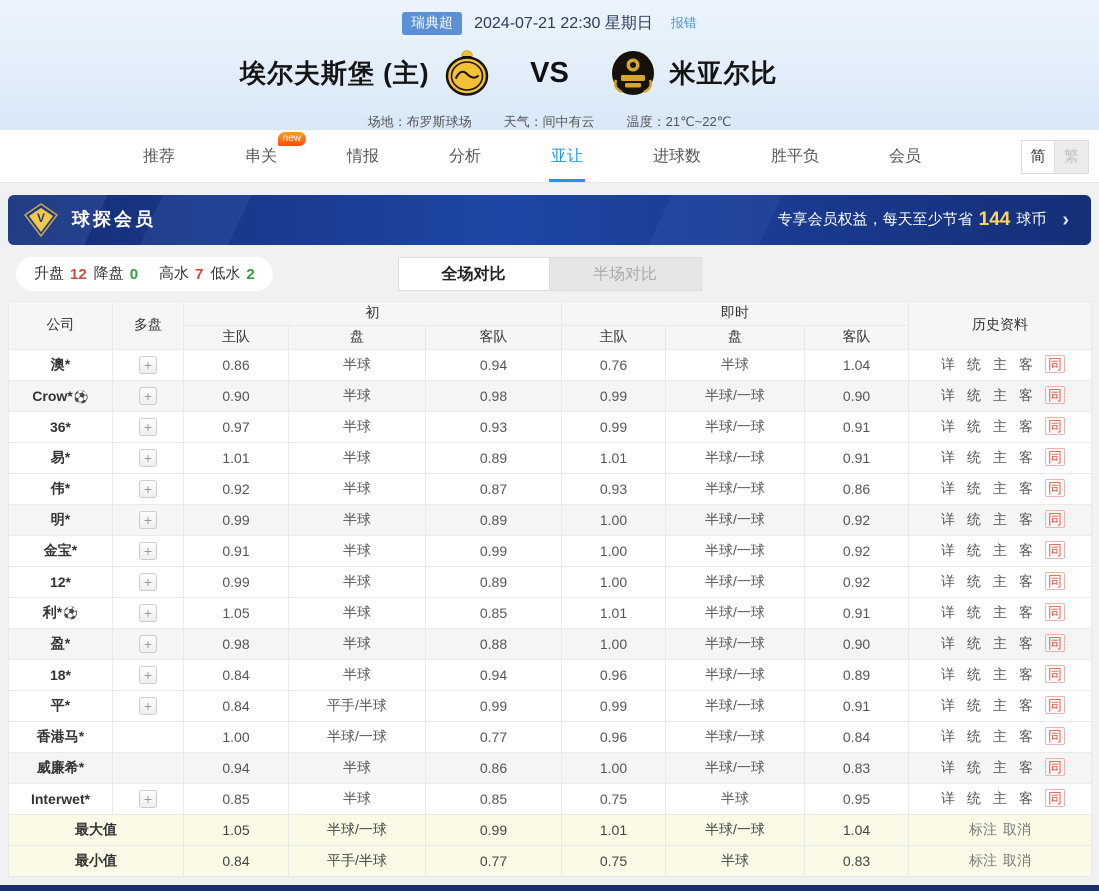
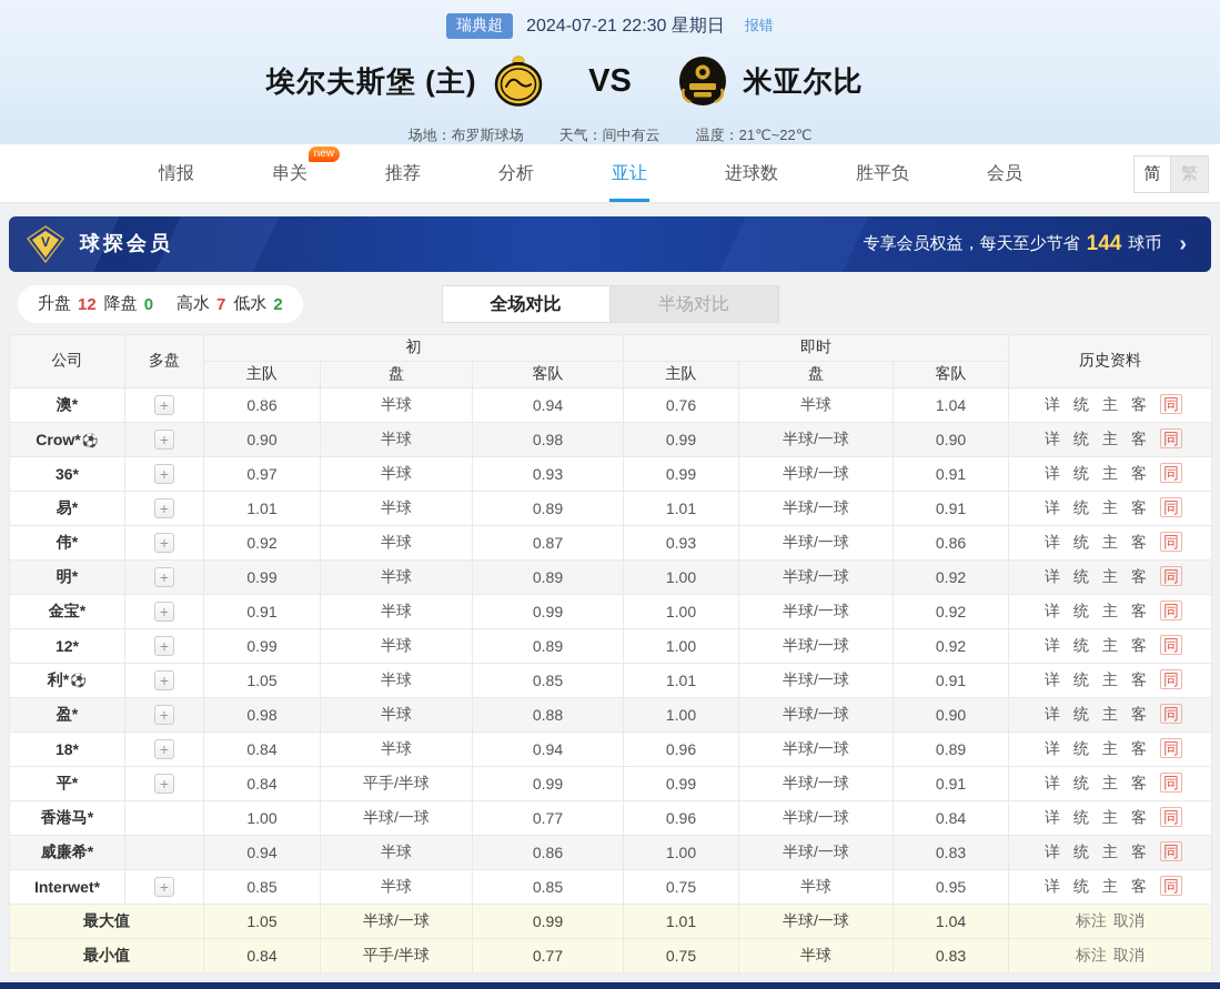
  瑞典超
  2024-07-21 22:30 星期日
  报错
  埃尔夫斯堡 (主)
  VS
  米亚尔比
  场地：布罗斯球场
  天气：间中有云
  温度：21℃~22℃
- 推荐
+ 情报
  串关
  new
- 情报
+ 推荐
  分析
  亚让
  进球数
  胜平负
  会员
  简
  繁
  V
  球探会员
  专享会员权益，每天至少节省
  144
  球币
  ›
  升盘
  12
  降盘
  0
  高水
  7
  低水
  2
  全场对比
  半场对比
  公司	多盘	初	即时	历史资料
  主队	盘	客队	主队	盘	客队
  澳*	+	0.86	半球	0.94	0.76	半球	1.04	详 统 主 客 同
  Crow*⚽	+	0.90	半球	0.98	0.99	半球/一球	0.90	详 统 主 客 同
  36*	+	0.97	半球	0.93	0.99	半球/一球	0.91	详 统 主 客 同
  易*	+	1.01	半球	0.89	1.01	半球/一球	0.91	详 统 主 客 同
  伟*	+	0.92	半球	0.87	0.93	半球/一球	0.86	详 统 主 客 同
  明*	+	0.99	半球	0.89	1.00	半球/一球	0.92	详 统 主 客 同
  金宝*	+	0.91	半球	0.99	1.00	半球/一球	0.92	详 统 主 客 同
  12*	+	0.99	半球	0.89	1.00	半球/一球	0.92	详 统 主 客 同
  利*⚽	+	1.05	半球	0.85	1.01	半球/一球	0.91	详 统 主 客 同
  盈*	+	0.98	半球	0.88	1.00	半球/一球	0.90	详 统 主 客 同
  18*	+	0.84	半球	0.94	0.96	半球/一球	0.89	详 统 主 客 同
  平*	+	0.84	平手/半球	0.99	0.99	半球/一球	0.91	详 统 主 客 同
  香港马*		1.00	半球/一球	0.77	0.96	半球/一球	0.84	详 统 主 客 同
  威廉希*		0.94	半球	0.86	1.00	半球/一球	0.83	详 统 主 客 同
  Interwet*	+	0.85	半球	0.85	0.75	半球	0.95	详 统 主 客 同
  最大值	1.05	半球/一球	0.99	1.01	半球/一球	1.04	标注 取消
  最小值	0.84	平手/半球	0.77	0.75	半球	0.83	标注 取消
